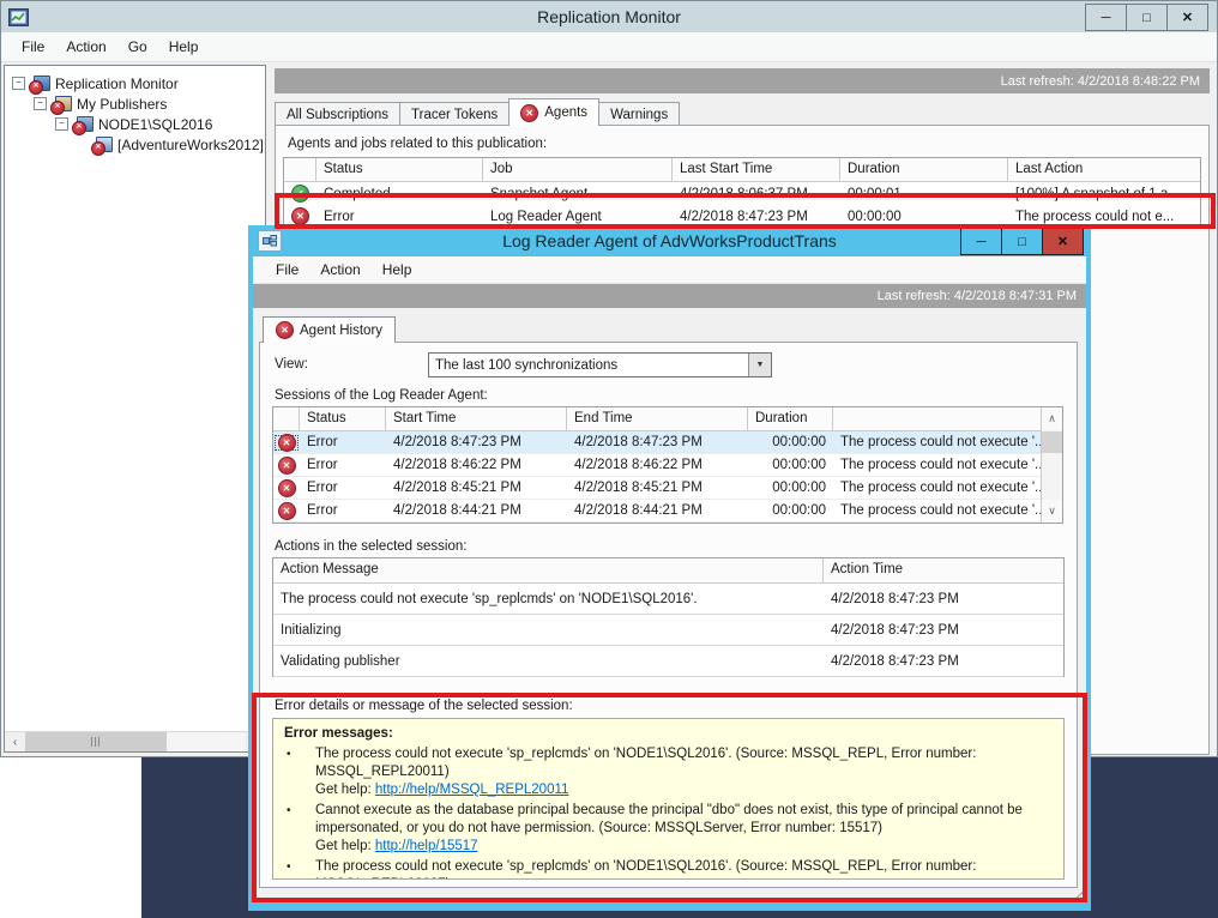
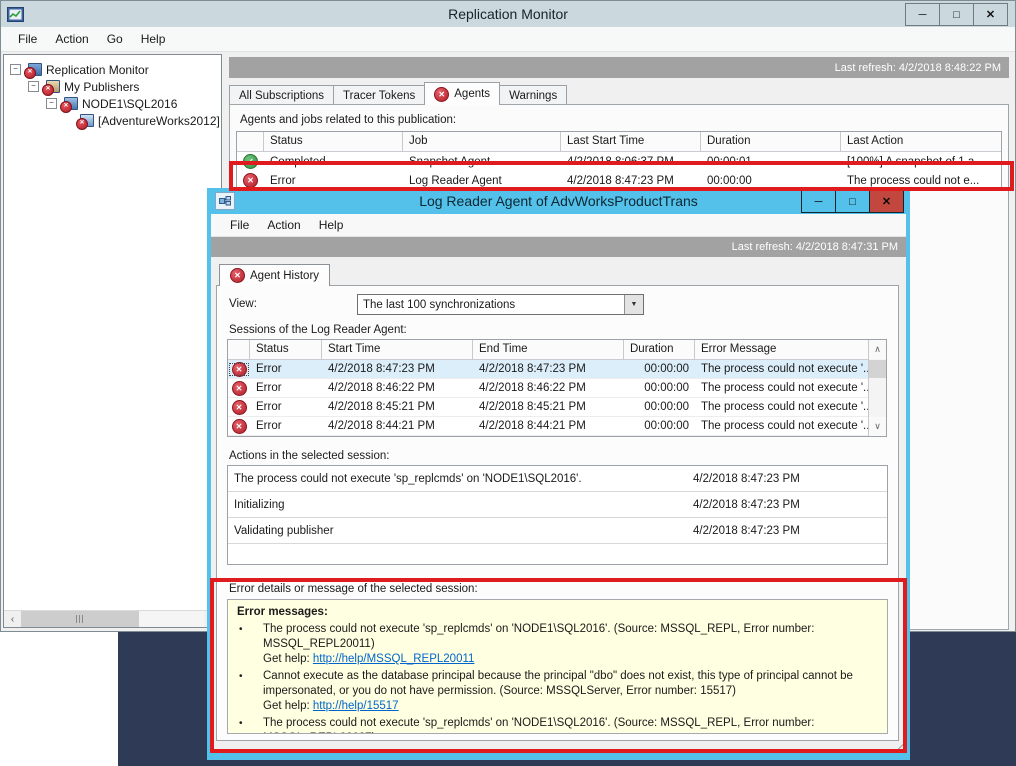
  Replication Monitor
  ─
  □
  ✕
  File
  Action
  Go
  Help
  −
  Replication Monitor
  −
  My Publishers
  −
  NODE1\SQL2016
  [AdventureWorks2012]
  ‹
  Last refresh: 4/2/2018 8:48:22 PM
  All Subscriptions
  Tracer Tokens
  ✕
  Agents
  Warnings
  Agents and jobs related to this publication:
  Status
  Job
  Last Start Time
  Duration
  Last Action
  ✓
  Completed
  Snapshot Agent
  4/2/2018 8:06:37 PM
  00:00:01
  [100%] A snapshot of 1 a...
  ✕
  Error
  Log Reader Agent
  4/2/2018 8:47:23 PM
  00:00:00
  The process could not e...
  Log Reader Agent of AdvWorksProductTrans
  ─
  □
  ✕
  File
  Action
  Help
  Last refresh: 4/2/2018 8:47:31 PM
  ✕
  Agent History
  View:
  The last 100 synchronizations
  Sessions of the Log Reader Agent:
  Status
  Start Time
  End Time
  Duration
+ Error Message
  ✕
  Error
  4/2/2018 8:47:23 PM
  4/2/2018 8:47:23 PM
  00:00:00
  The process could not execute '.
  ✕
  Error
  4/2/2018 8:46:22 PM
  4/2/2018 8:46:22 PM
  00:00:00
  The process could not execute '.
  ✕
  Error
  4/2/2018 8:45:21 PM
  4/2/2018 8:45:21 PM
  00:00:00
  The process could not execute '.
  ✕
  Error
  4/2/2018 8:44:21 PM
  4/2/2018 8:44:21 PM
  00:00:00
  The process could not execute '.
  ∧
  ∨
  Actions in the selected session:
- Action Message
- Action Time
  The process could not execute 'sp_replcmds' on 'NODE1\SQL2016'.
  4/2/2018 8:47:23 PM
  Initializing
  4/2/2018 8:47:23 PM
  Validating publisher
  4/2/2018 8:47:23 PM
  Error details or message of the selected session:
  Error messages:
  •
  The process could not execute 'sp_replcmds' on 'NODE1\SQL2016'. (Source: MSSQL_REPL, Error number: MSSQL_REPL20011)
  Get help: http://help/MSSQL_REPL20011
  •
  Cannot execute as the database principal because the principal "dbo" does not exist, this type of principal cannot be impersonated, or you do not have permission. (Source: MSSQLServer, Error number: 15517)
  Get help: http://help/15517
  •
  The process could not execute 'sp_replcmds' on 'NODE1\SQL2016'. (Source: MSSQL_REPL, Error number:
